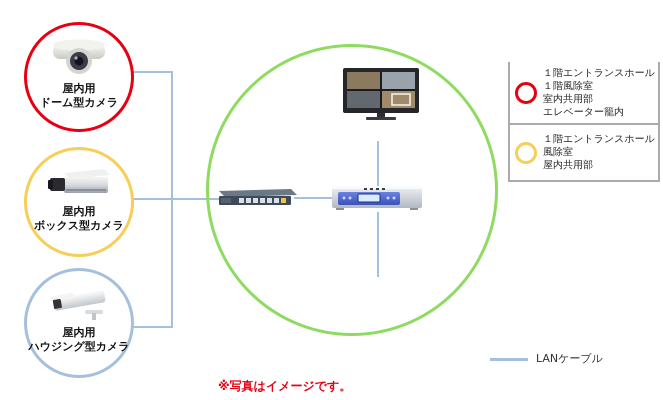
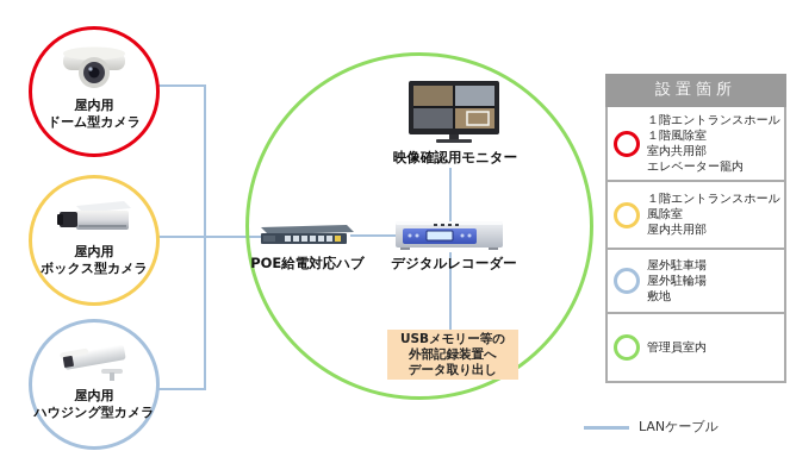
  屋内用
  ドーム型カメラ
  屋内用
  ボックス型カメラ
  屋内用
  ハウジング型カメラ
+ 映像確認用モニター
+ POE給電対応ハブ
+ デジタルレコーダー
+ USBメモリー等の
+ 外部記録装置へ
+ データ取り出し
+ 設置箇所
  １階エントランスホール
  １階風除室
  室内共用部
  エレベーター籠内
  １階エントランスホール
  風除室
  屋内共用部
+ 屋外駐車場
+ 屋外駐輪場
+ 敷地
+ 管理員室内
  LANケーブル
- ※写真はイメージです。
